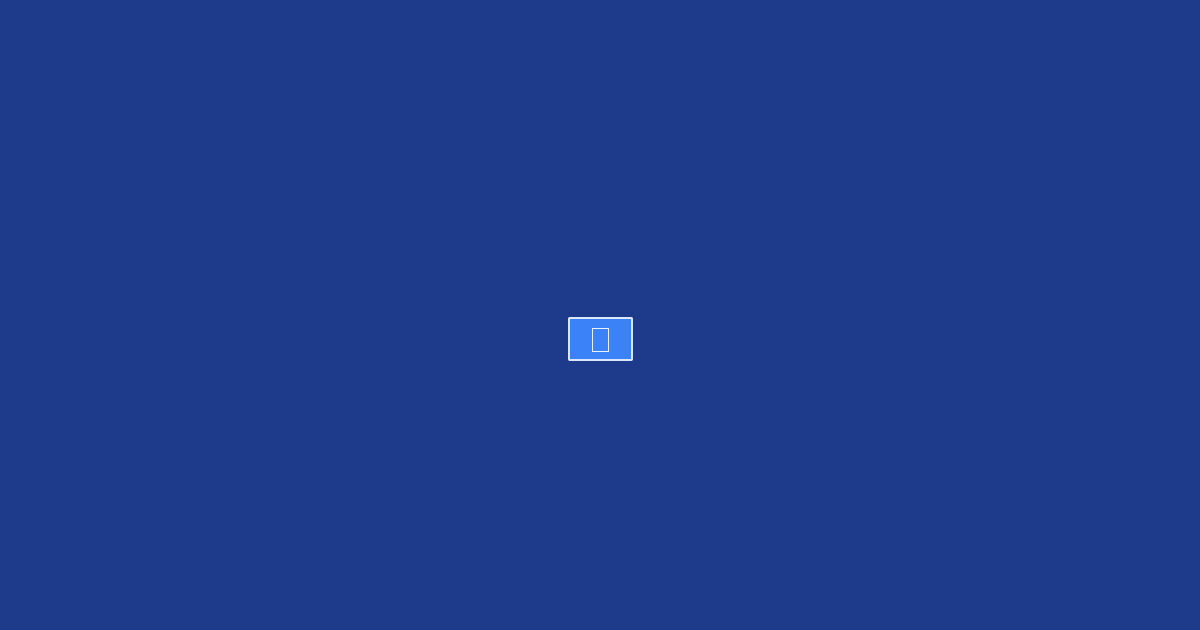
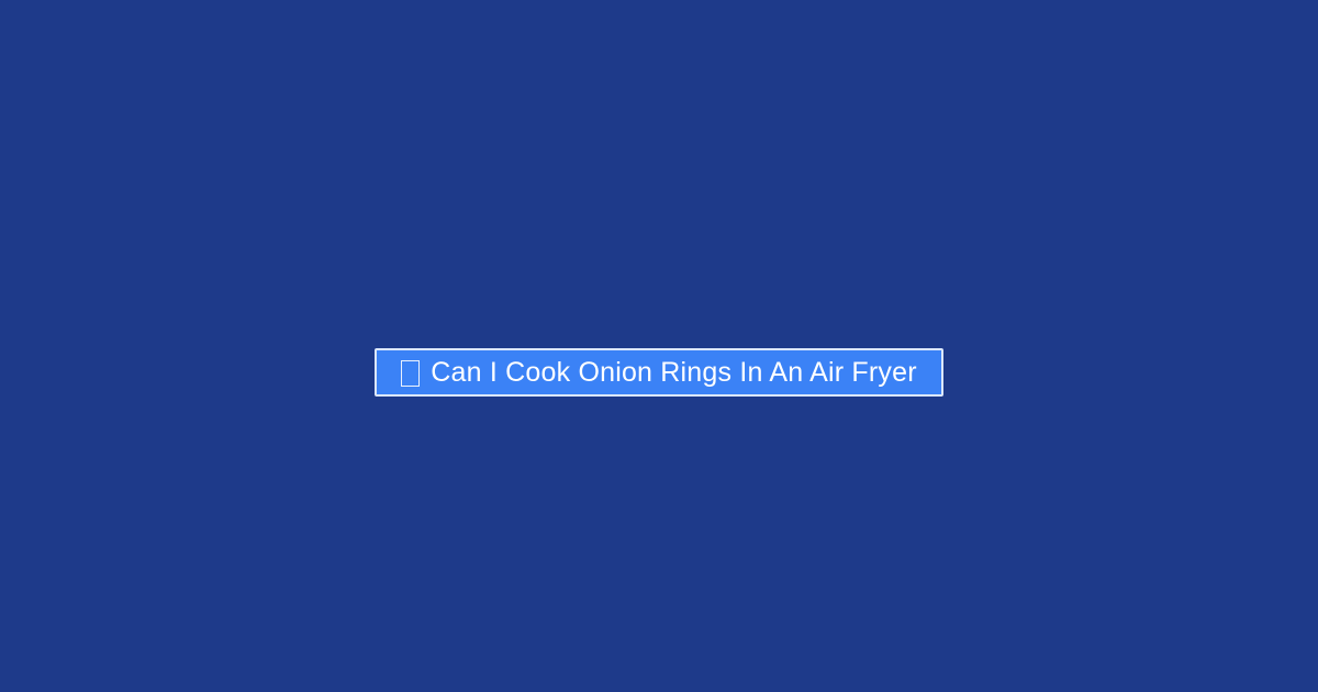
+ Can I Cook Onion Rings In An Air Fryer
